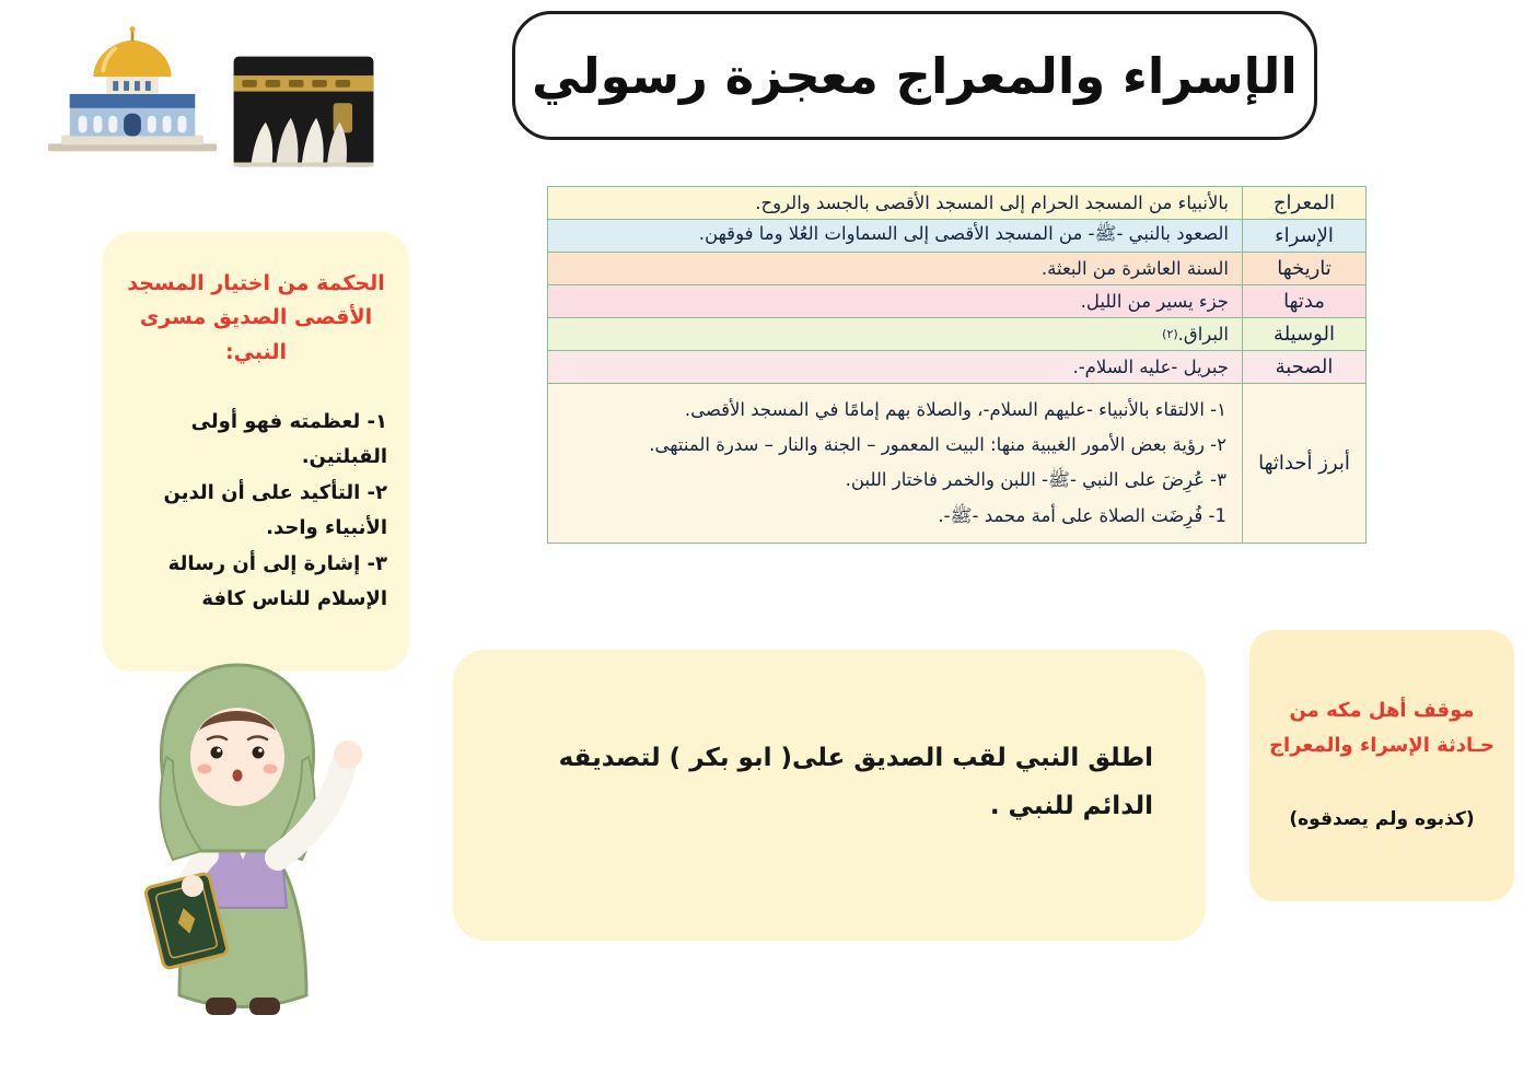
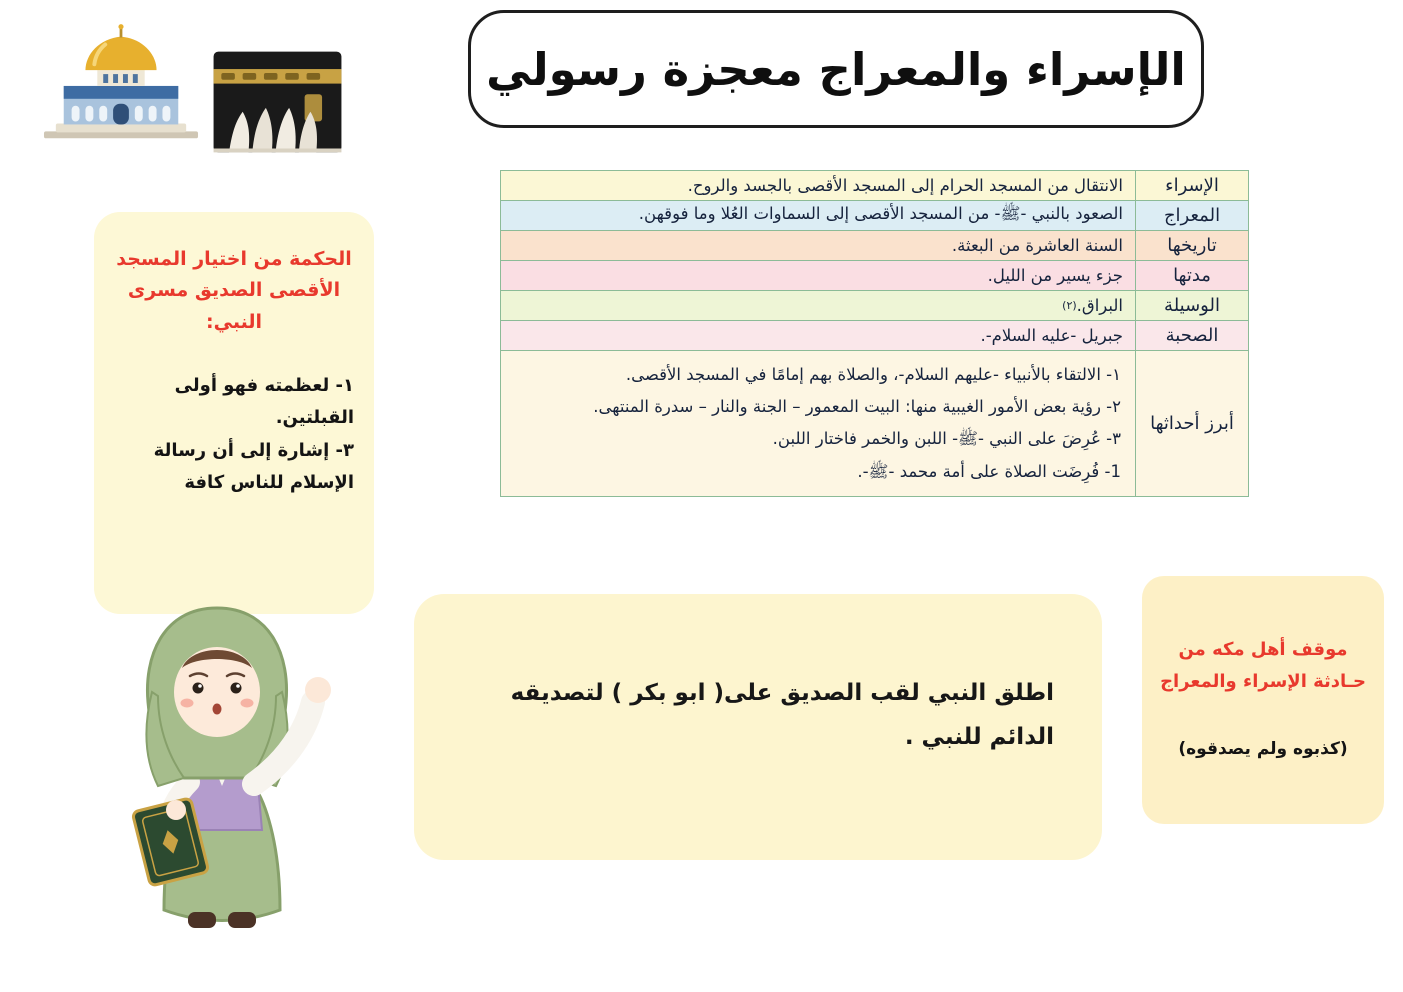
  الإسراء والمعراج معجزة رسولي
- المعراج
+ الإسراء
- بالأنبياء من المسجد الحرام إلى المسجد الأقصى بالجسد والروح.
+ الانتقال من المسجد الحرام إلى المسجد الأقصى بالجسد والروح.
- الإسراء
+ المعراج
  الصعود بالنبي -ﷺ- من المسجد الأقصى إلى السماوات العُلا وما فوقهن.
  تاريخها
  السنة العاشرة من البعثة.
  مدتها
  جزء يسير من الليل.
  الوسيلة
  البراق.
  (٢)
  الصحبة
  جبريل -عليه السلام-.
  أبرز أحداثها
  ١- الالتقاء بالأنبياء -عليهم السلام-، والصلاة بهم إمامًا في المسجد الأقصى.
  ٢- رؤية بعض الأمور الغيبية منها: البيت المعمور – الجنة والنار – سدرة المنتهى.
  ٣- عُرِضَ على النبي -ﷺ- اللبن والخمر فاختار اللبن.
  1- فُرِضَت الصلاة على أمة محمد -ﷺ-.
  الحكمة من اختيار المسجد الأقصى الصديق مسرى النبي:
  ١- لعظمته فهو أولى القبلتين.
- ٢- التأكيد على أن الدين الأنبياء واحد.
  ٣- إشارة إلى أن رسالة الإسلام للناس كافة
  اطلق النبي لقب الصديق على( ابو بكر ) لتصديقه الدائم للنبي .
  موقف أهل مكه من حـادثة الإسراء والمعراج
  (كذبوه ولم يصدقوه)
